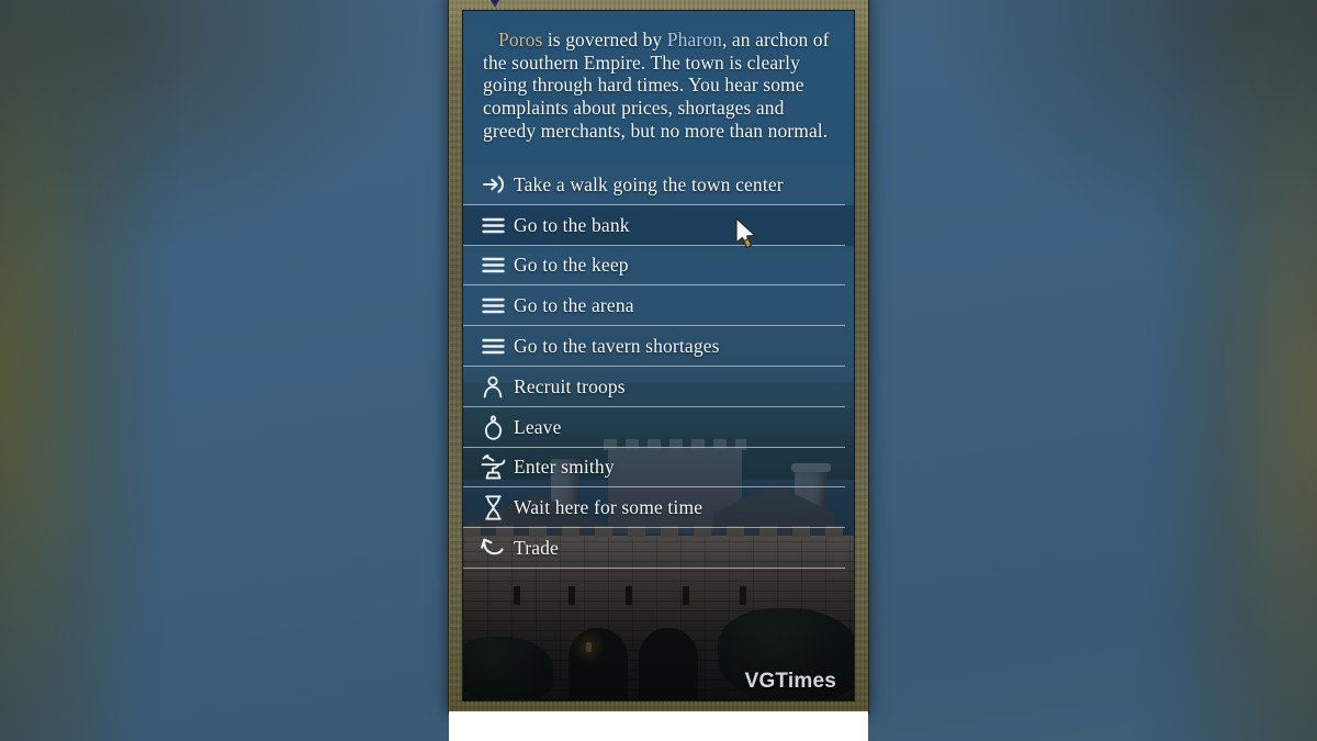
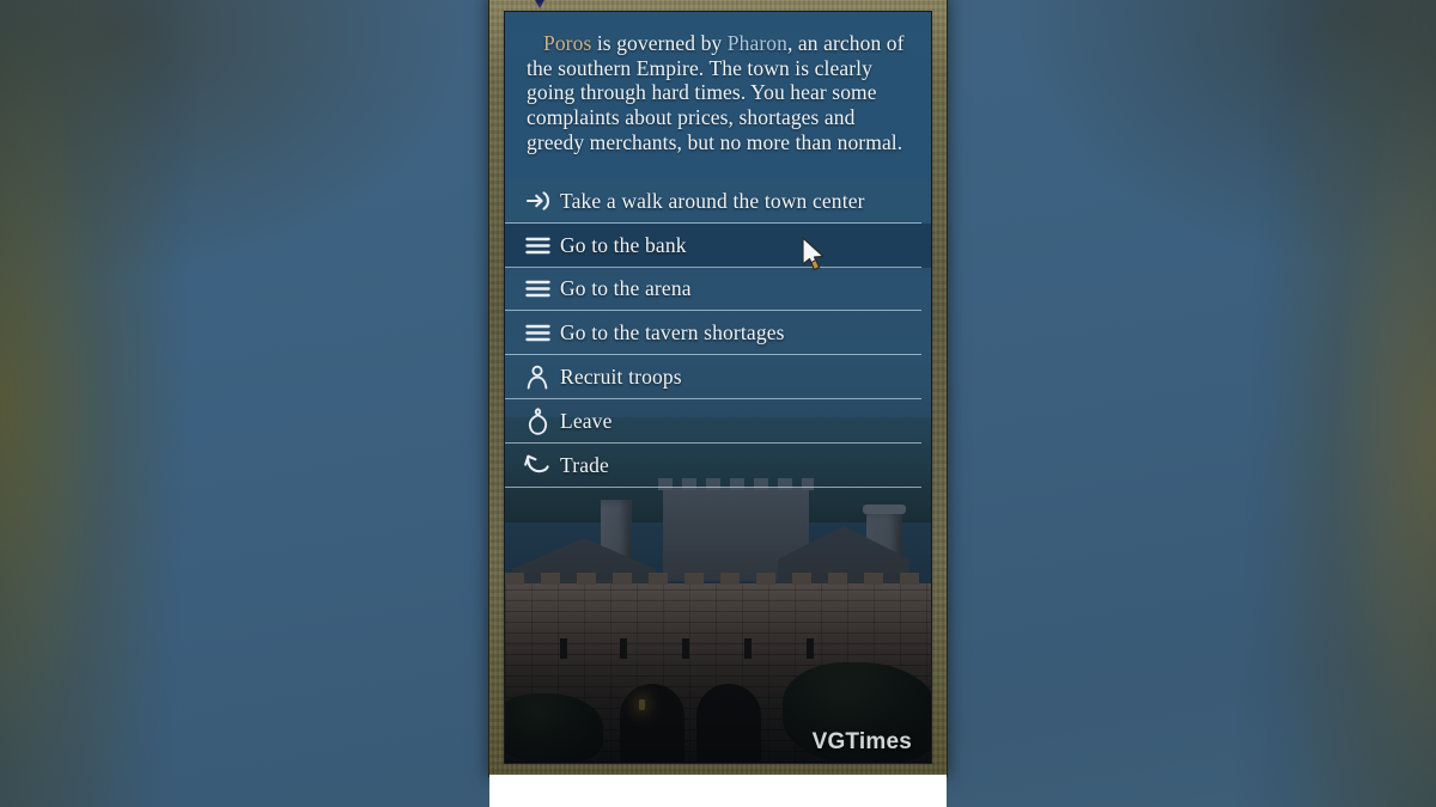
  Poros is governed by Pharon, an archon of the southern Empire. The town is clearly going through hard times. You hear some complaints about prices, shortages and greedy merchants, but no more than normal.
- Take a walk going the town center
+ Take a walk around the town center
  Go to the bank
- Go to the keep
  Go to the arena
  Go to the tavern shortages
  Recruit troops
  Leave
- Enter smithy
- Wait here for some time
  Trade
  VGTimes
